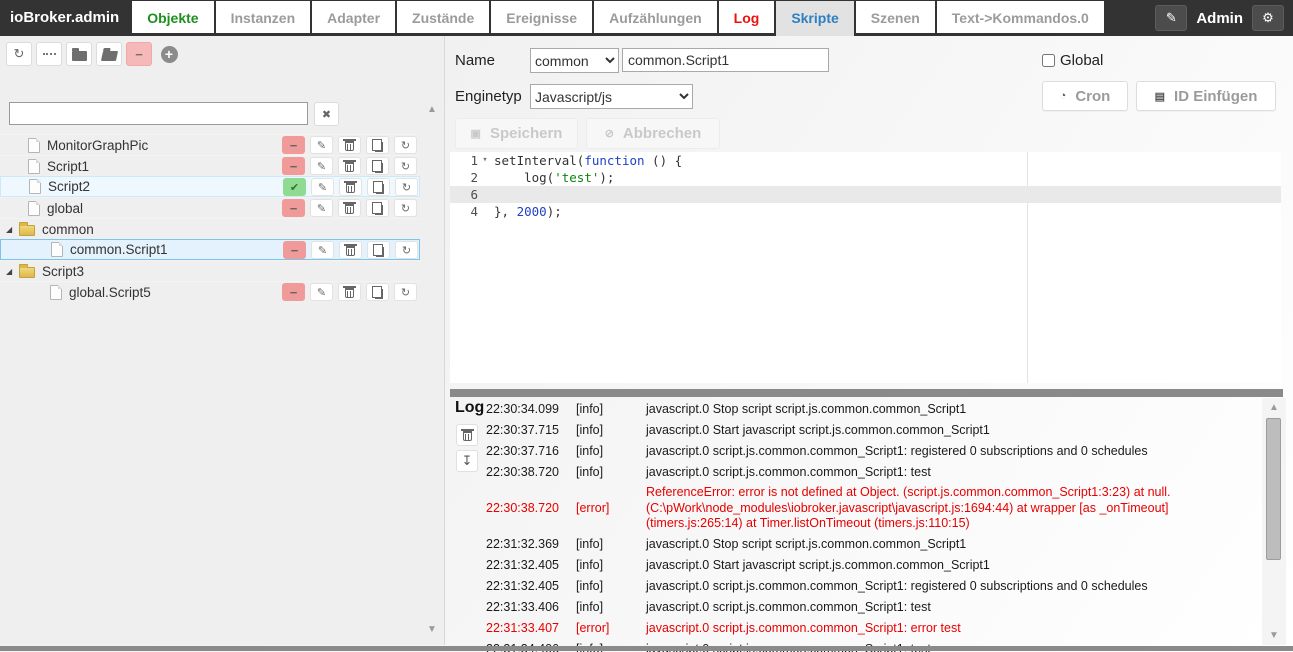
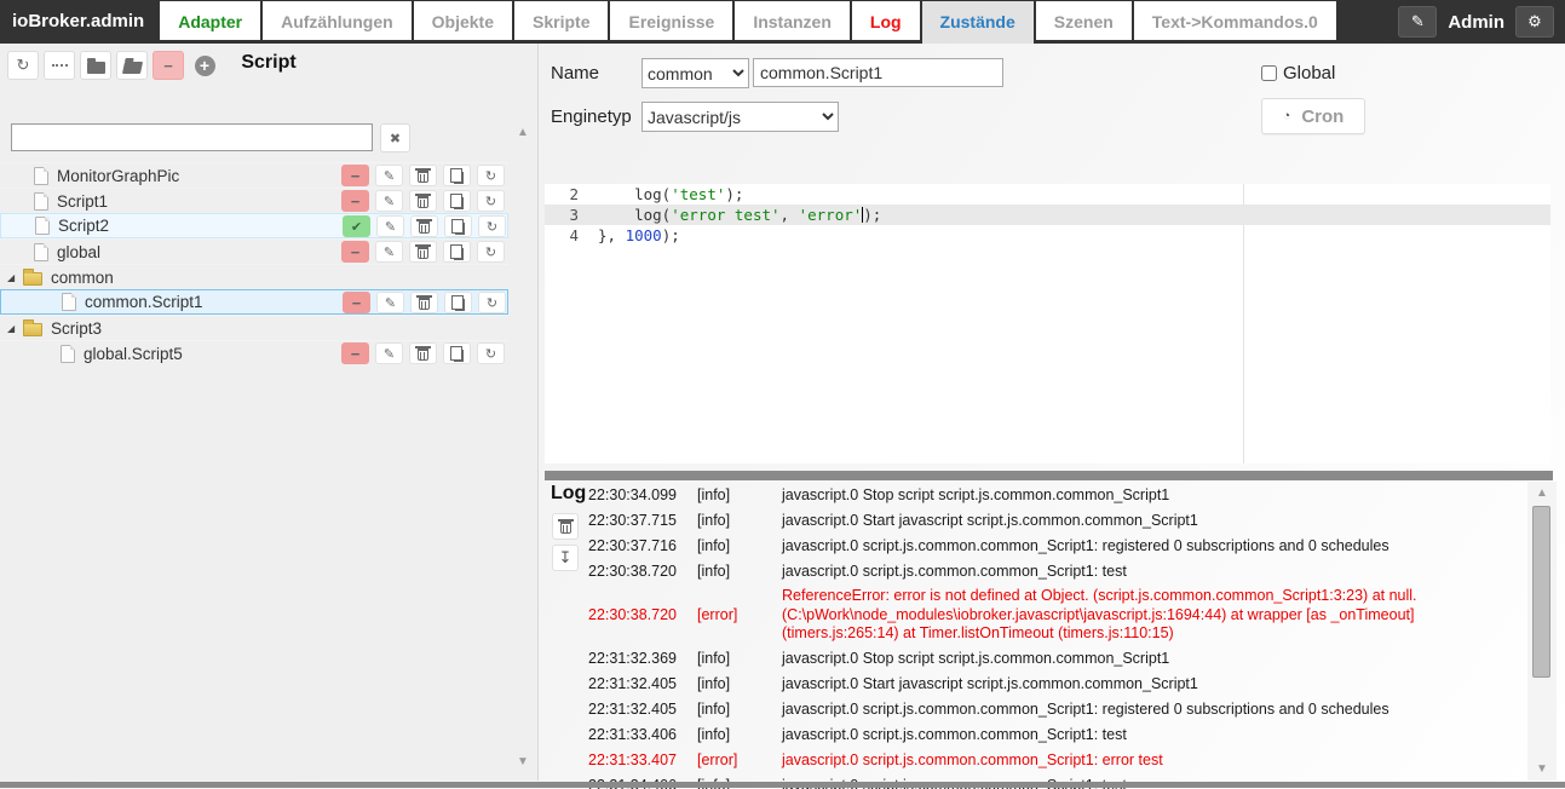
  ioBroker.admin
- Objekte
+ Adapter
- Instanzen
+ Aufzählungen
- Adapter
+ Objekte
- Zustände
+ Skripte
  Ereignisse
- Aufzählungen
+ Instanzen
  Log
- Skripte
+ Zustände
  Szenen
  Text->Kommandos.0
  ✎
  Admin
  ⚙
  ↻
  −
  +
+ Script
  ✖
  MonitorGraphPic
  −
  ✎
  ↻
  Script1
  −
  ✎
  ↻
  Script2
  ✔
  ✎
  ↻
  global
  −
  ✎
  ↻
  ◢
  common
  common.Script1
  −
  ✎
  ↻
  ◢
  Script3
  global.Script5
  −
  ✎
  ↻
  ▲
  ▼
  Name
  common
  common.Script1
  Global
  Enginetyp
  Javascript/js
  ◔
  Cron
- ▤
- ID Einfügen
- ▣
- Speichern
- ⊘
- Abbrechen
- 1
- ▾
- setInterval(function () {
  2
  log('test');
- 6
+ 3
+ log('error test', 'error');
  4
- }, 2000);
+ }, 1000);
  Log
  ↧
  22:30:34.099
  [info]
  javascript.0 Stop script script.js.common.common_Script1
  22:30:37.715
  [info]
  javascript.0 Start javascript script.js.common.common_Script1
  22:30:37.716
  [info]
  javascript.0 script.js.common.common_Script1: registered 0 subscriptions and 0 schedules
  22:30:38.720
  [info]
  javascript.0 script.js.common.common_Script1: test
  22:30:38.720
  [error]
  ReferenceError: error is not defined at Object. (script.js.common.common_Script1:3:23) at null. (C:\pWork\node_modules\iobroker.javascript\javascript.js:1694:44) at wrapper [as _onTimeout] (timers.js:265:14) at Timer.listOnTimeout (timers.js:110:15)
  22:31:32.369
  [info]
  javascript.0 Stop script script.js.common.common_Script1
  22:31:32.405
  [info]
  javascript.0 Start javascript script.js.common.common_Script1
  22:31:32.405
  [info]
  javascript.0 script.js.common.common_Script1: registered 0 subscriptions and 0 schedules
  22:31:33.406
  [info]
  javascript.0 script.js.common.common_Script1: test
  22:31:33.407
  [error]
  javascript.0 script.js.common.common_Script1: error test
  ▲
  ▼
